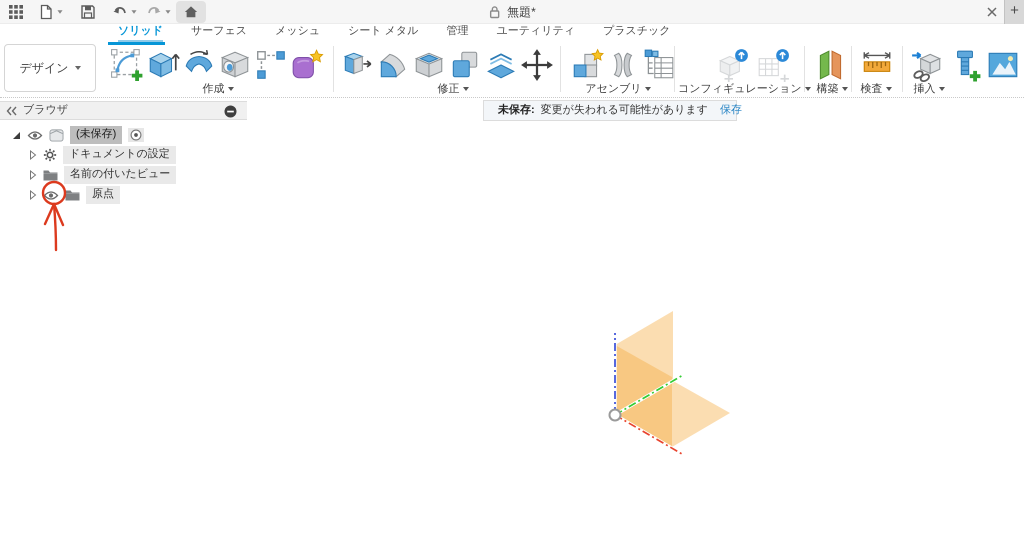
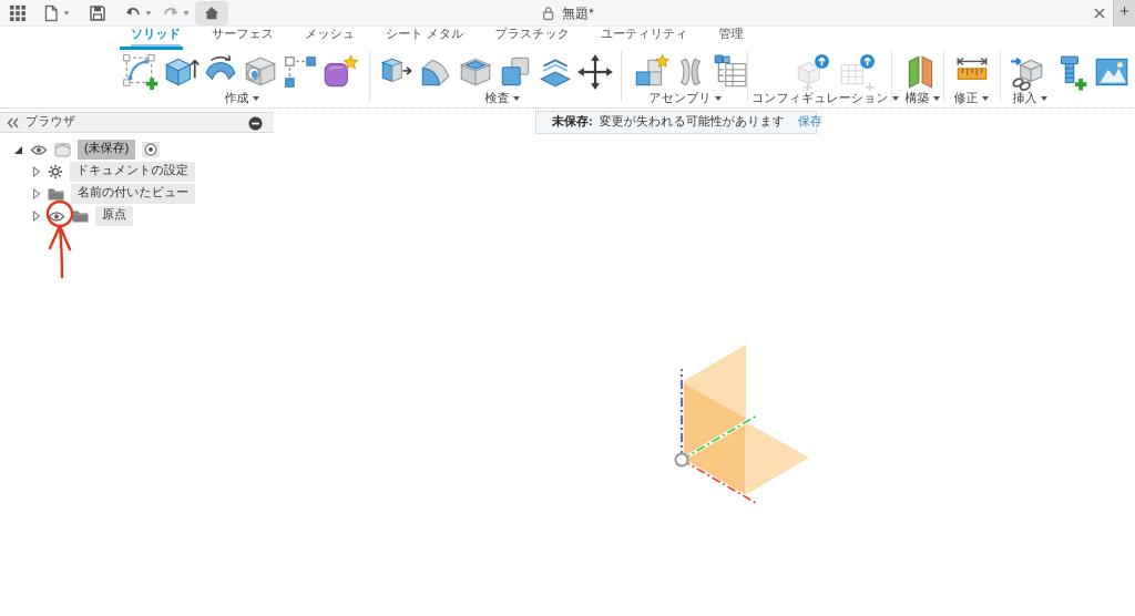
  無題*
  +
  ソリッド
  サーフェス
  メッシュ
  シート メタル
- 管理
+ プラスチック
  ユーティリティ
- プラスチック
+ 管理
- デザイン
  作成
- 修正
+ 検査
  アセンブリ
  コンフィギュレーション
  構築
- 検査
+ 修正
  挿入
  ブラウザ
  (未保存)
  ドキュメントの設定
  名前の付いたビュー
  原点
  未保存:
  変更が失われる可能性があります
  保存
